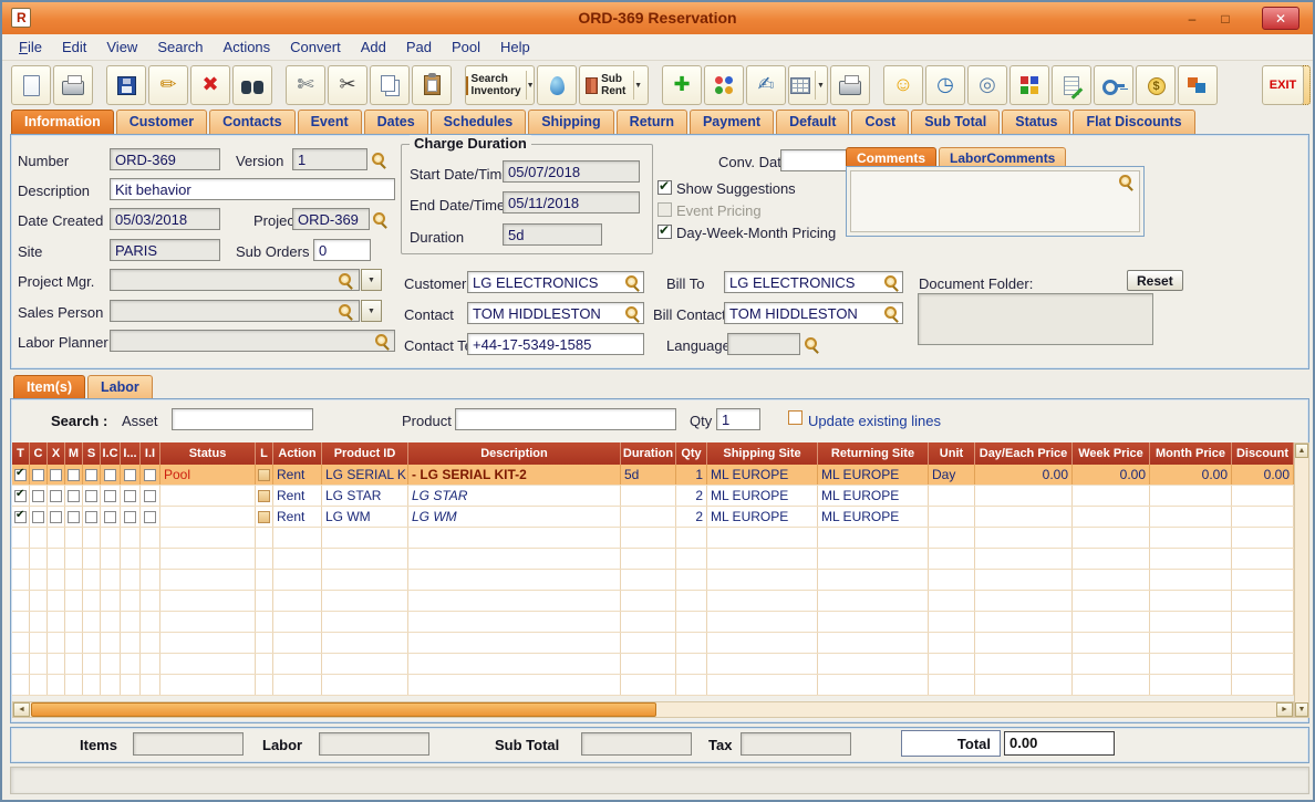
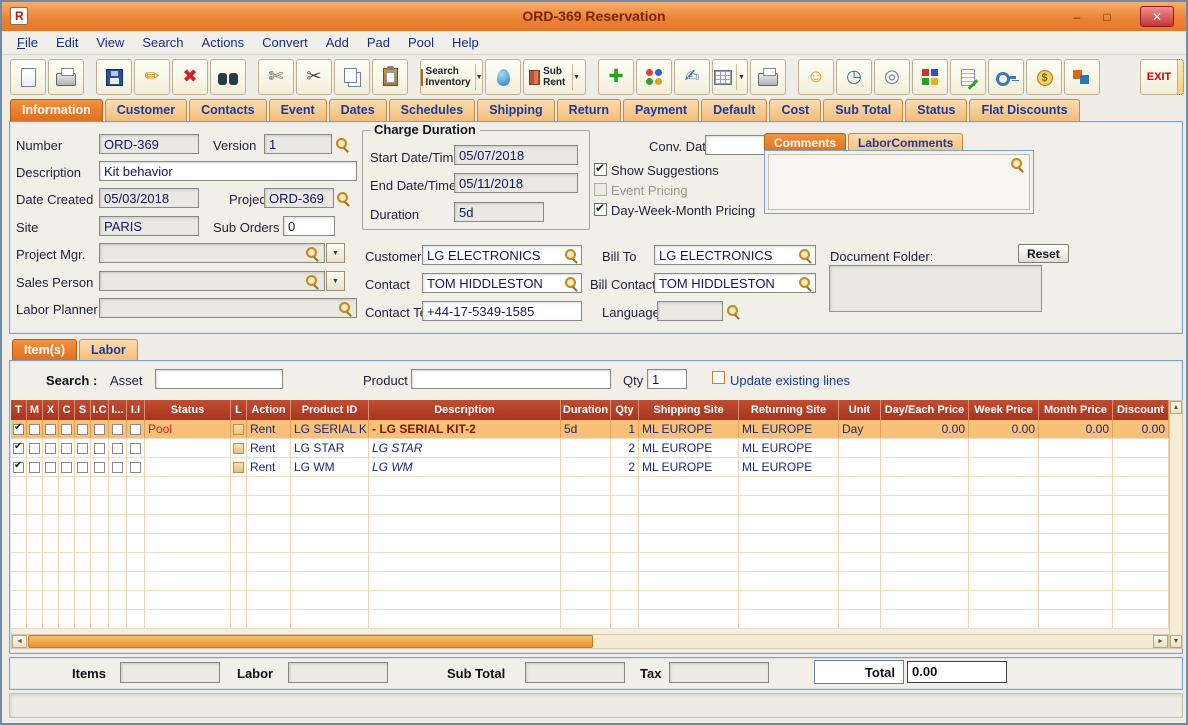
  ORD-369 Reservation
  –
  □
  ✕
  File
  Edit
  View
  Search
  Actions
  Convert
  Add
  Pad
  Pool
  Help
  ✏
  ✖
  ✄
  ✂
  Search
  Inventory
  Sub Rent
  ✚
  ✍
  ☺
  ◷
  ◎
  EXIT
  Information
  Customer
  Contacts
  Event
  Dates
  Schedules
  Shipping
  Return
  Payment
  Default
  Cost
  Sub Total
  Status
  Flat Discounts
  Number
  ORD-369
  Version
  1
  Description
  Kit behavior
  Date Created
  05/03/2018
  Projec
  ORD-369
  Site
  PARIS
  Sub Orders
  0
  Project Mgr.
  Sales Person
  Labor Planner
  Charge Duration
  Start Date/Tim
  05/07/2018
  End Date/Time
  05/11/2018
  Duration
  5d
  Conv. Da
  Show Suggestions
  Event Pricing
  Day-Week-Month Pricing
  Customer
  LG ELECTRONICS
  Bill To
  LG ELECTRONICS
  Contact
  TOM HIDDLESTON
  Bill Contac
  TOM HIDDLESTON
  Contact T
  +44-17-5349-1585
  Languag
  Comments
  LaborComments
  Document Folder:
  Reset
  Item(s)
  Labor
  Search :
  Asset
  Product
  Qty
  1
  Update existing lines
  T
- C
+ M
  X
- M
+ C
  S
  I.C
  I...
  I.I
  Status
  L
  Action
  Product ID
  Description
  Duration
  Qty
  Shipping Site
  Returning Site
  Unit
  Day/Each Price
  Week Price
  Month Price
  Discount
  Pool
  Rent
  LG SERIAL KI
  - LG SERIAL KIT-2
  5d
  1
  ML EUROPE
  ML EUROPE
  Day
  0.00
  0.00
  0.00
  0.00
  Rent
  LG STAR
  LG STAR
  2
  ML EUROPE
  ML EUROPE
  Rent
  LG WM
  LG WM
  2
  ML EUROPE
  ML EUROPE
  Items
  Labor
  Sub Total
  Tax
  Total
  0.00
